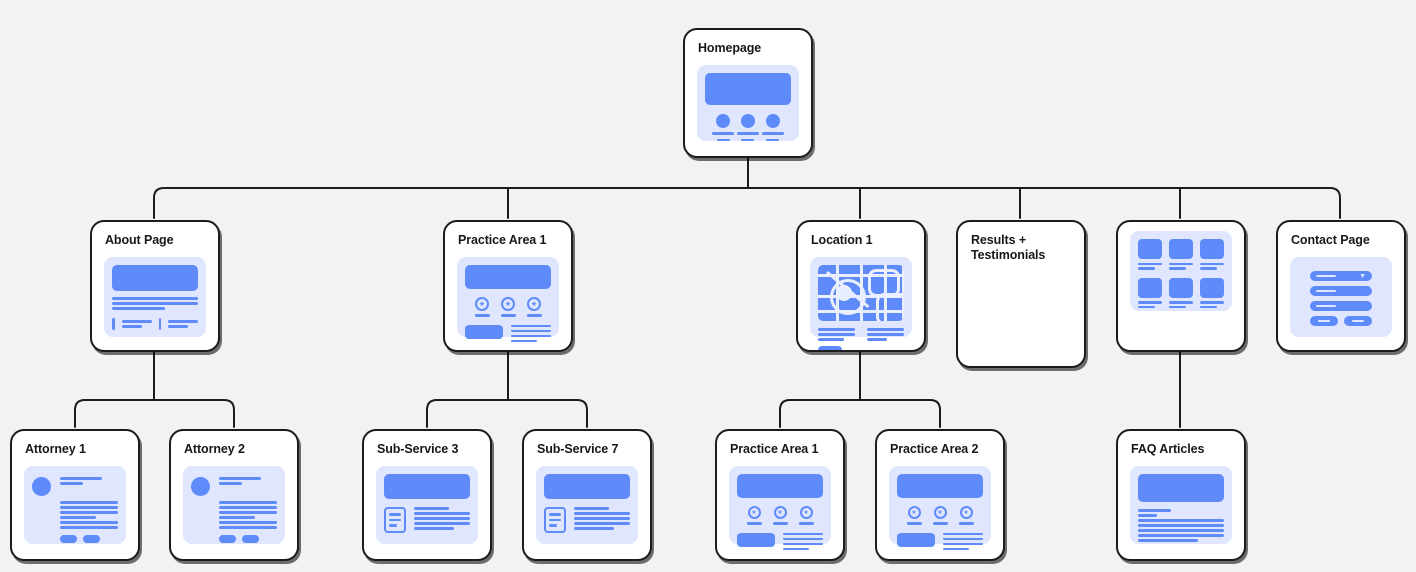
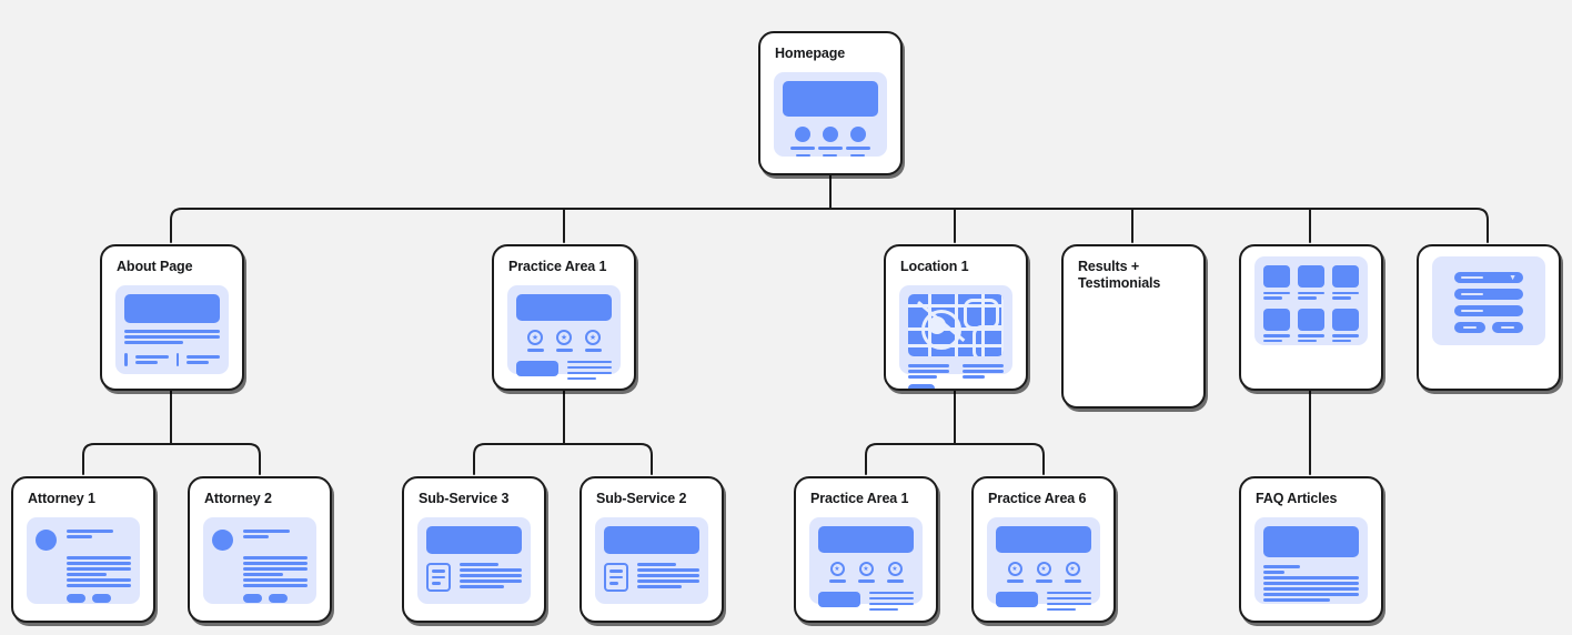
  Homepage
  About Page
  Practice Area 1
  Location 1
  Results + Testimonials
- Contact Page
  Attorney 1
  Attorney 2
  Sub-Service 3
- Sub-Service 7
+ Sub-Service 2
  Practice Area 1
- Practice Area 2
+ Practice Area 6
  FAQ Articles
